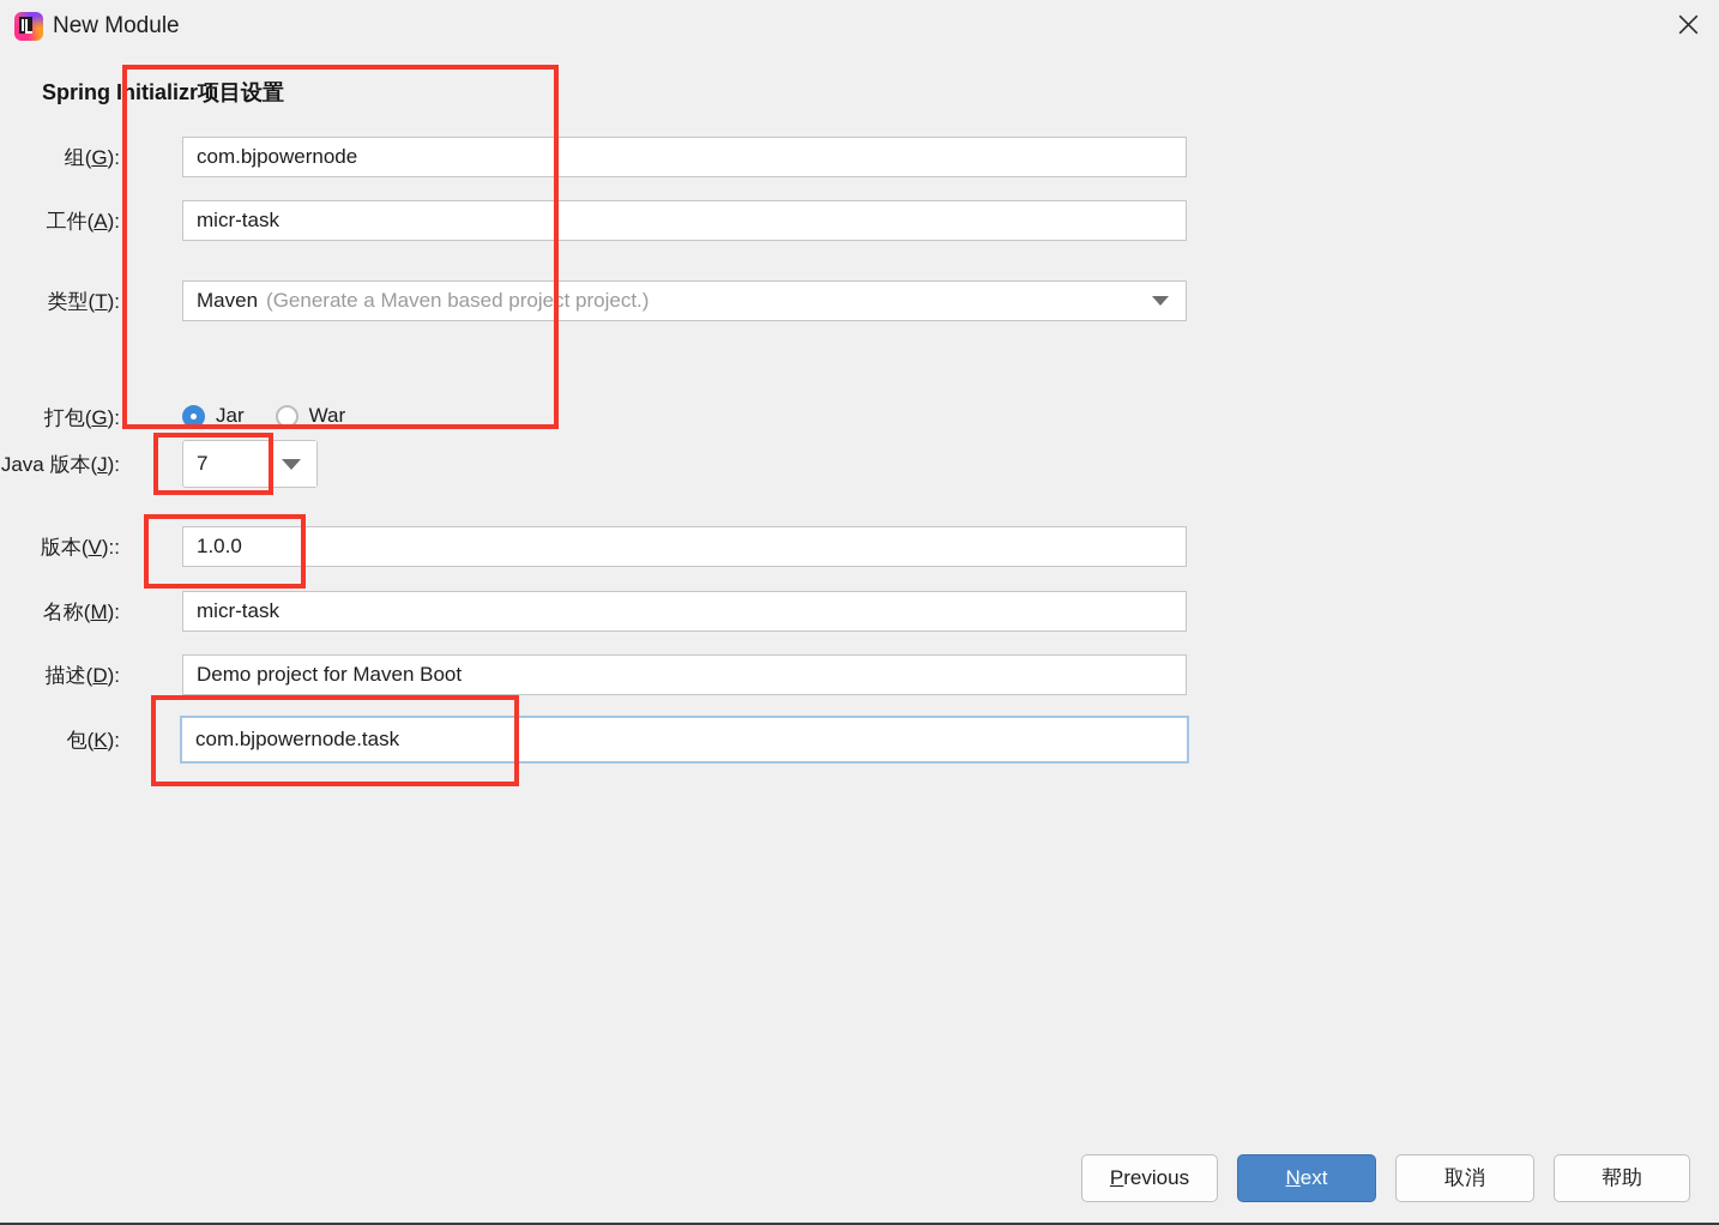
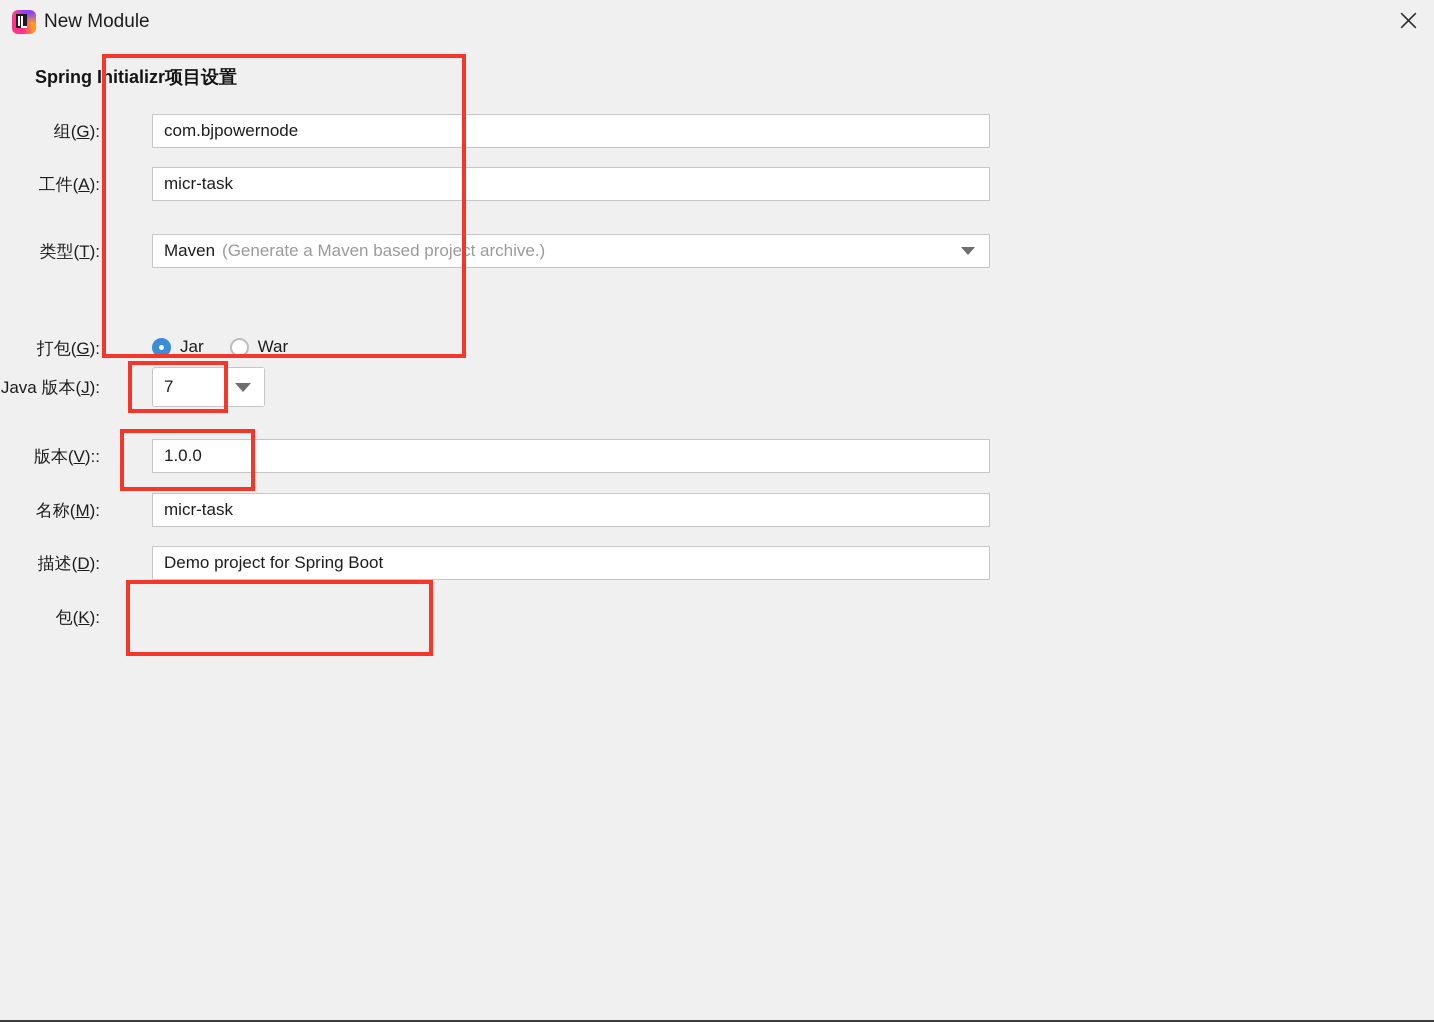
  New Module
  Spring Initializr项目设置
  组(G):
  com.bjpowernode
  工件(A):
  micr-task
  类型(T):
  Maven
- (Generate a Maven based project project.)
+ (Generate a Maven based project archive.)
  打包(G):
  Jar
  War
  Java 版本(J):
  7
  版本(V)::
  1.0.0
  名称(M):
  micr-task
  描述(D):
- Demo project for Maven Boot
+ Demo project for Spring Boot
  包(K):
- com.bjpowernode.task
- P
- revious
- N
- ext
- 取消
- 帮助
